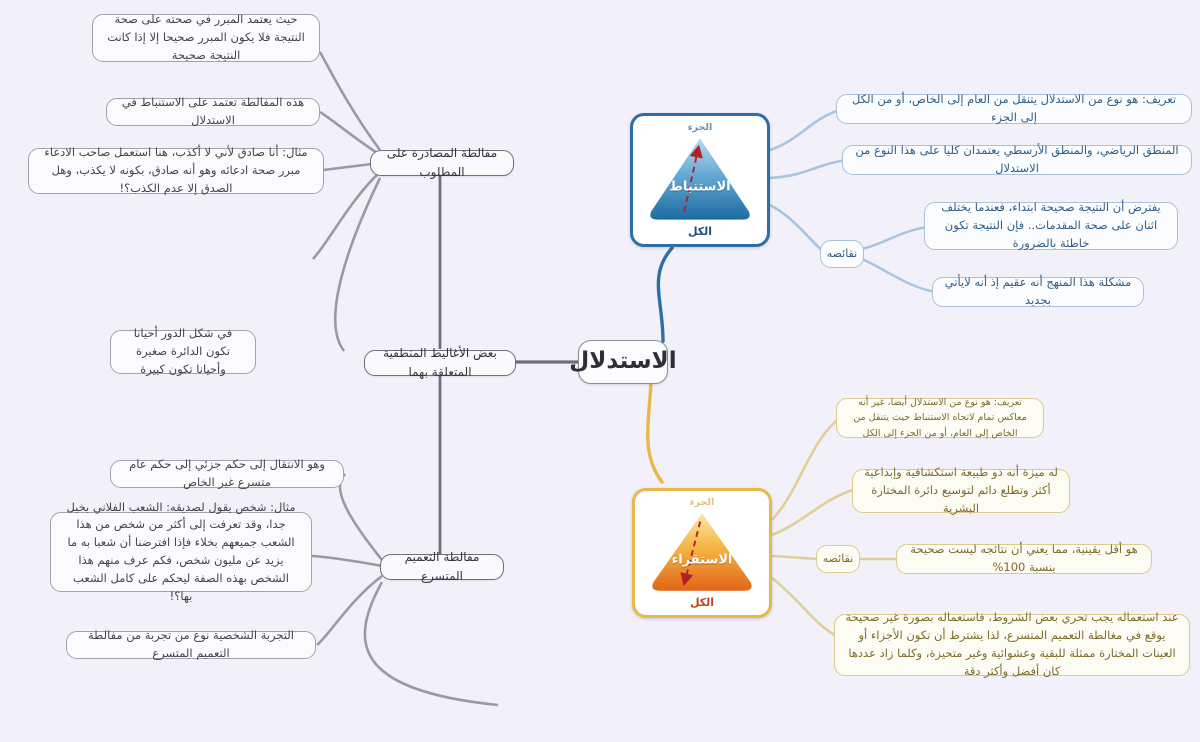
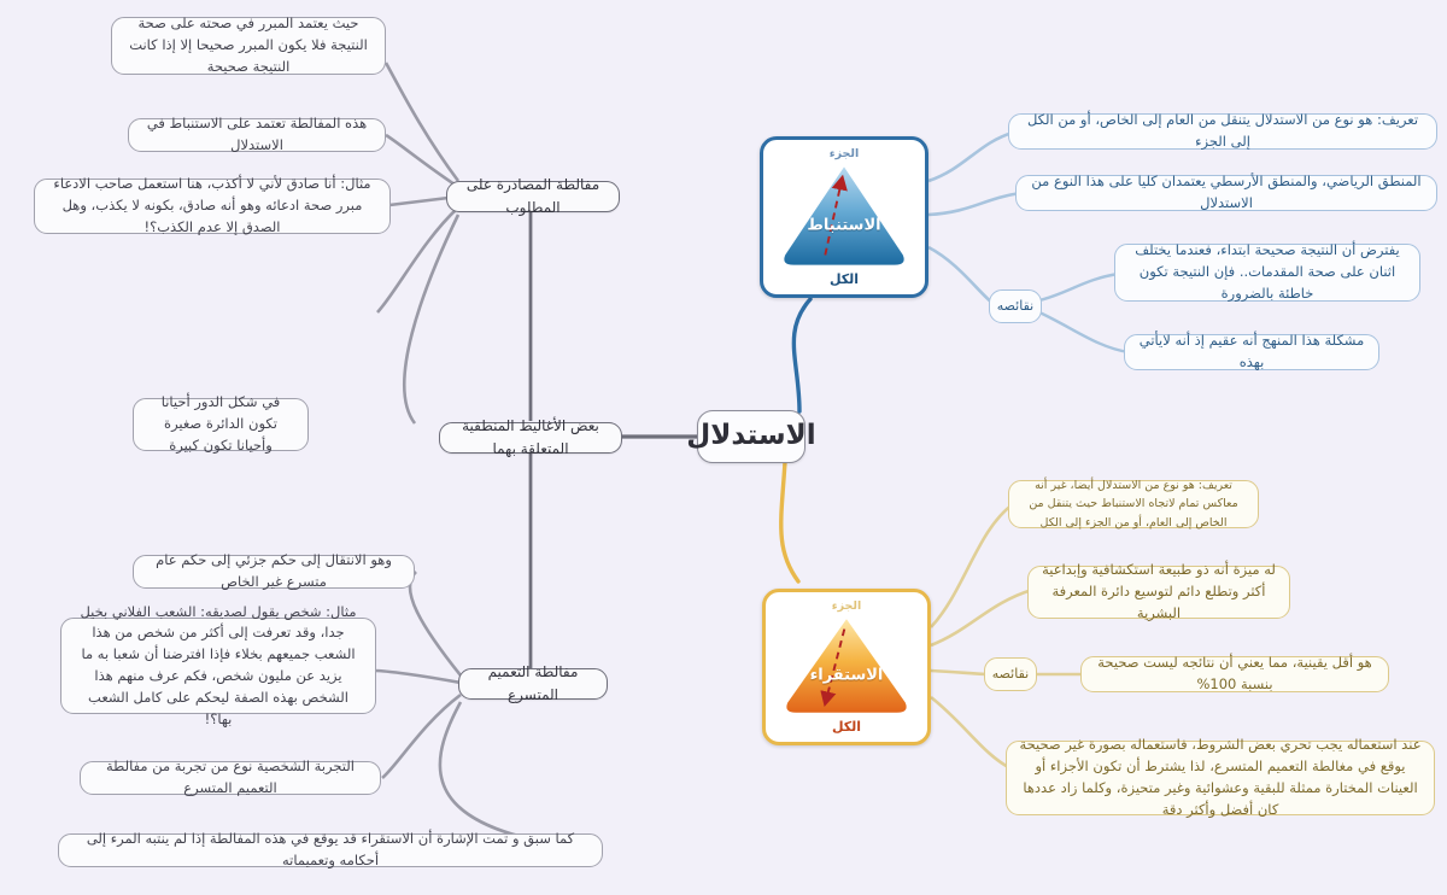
  الاستدلال
  الجزء
  الاستنباط
  الكل
  الجزء
  الاستقراء
  الكل
  تعريف: هو نوع من الاستدلال يتنقل من العام إلى الخاص، أو من الكل إلى الجزء
  المنطق الرياضي، والمنطق الأرسطي يعتمدان كليا على هذا النوع من الاستدلال
  نقائصه
  يفترض أن النتيجة صحيحة ابتداء، فعندما يختلف اثنان على صحة المقدمات.. فإن النتيجة تكون خاطئة بالضرورة
- مشكلة هذا المنهج أنه عقيم إذ أنه لايأتي بجديد
+ مشكلة هذا المنهج أنه عقيم إذ أنه لايأتي بهذه
  تعريف: هو نوع من الاستدلال أيضا، غير أنه معاكس تمام لاتجاه الاستنباط حيث يتنقل من الخاص إلى العام، أو من الجزء إلى الكل
- له ميزة أنه ذو طبيعة استكشافية وإبداعية أكثر وتطلع دائم لتوسيع دائرة المختارة البشرية
+ له ميزة أنه ذو طبيعة استكشافية وإبداعية أكثر وتطلع دائم لتوسيع دائرة المعرفة البشرية
  نقائصه
  هو أقل يقينية، مما يعني أن نتائجه ليست صحيحة بنسبة 100%
  عند استعماله يجب تحري بعض الشروط، فاستعماله بصورة غير صحيحة يوقع في مغالطة التعميم المتسرع، لذا يشترط أن تكون الأجزاء أو العينات المختارة ممثلة للبقية وعشوائية وغير متحيزة، وكلما زاد عددها كان أفضل وأكثر دقة
  بعض الأغاليط المنطقية المتعلقة بهما
  مفالطة المصادرة على المطلوب
  مفالطة التعميم المتسرع
  حيث يعتمد المبرر في صحته على صحة النتيجة فلا يكون المبرر صحيحا إلا إذا كانت النتيجة صحيحة
  هذه المفالطة تعتمد على الاستنباط في الاستدلال
  مثال: أنا صادق لأني لا أكذب، هنا استعمل صاحب الادعاء مبرر صحة ادعائه وهو أنه صادق، بكونه لا يكذب، وهل الصدق إلا عدم الكذب؟!
  في شكل الدور أحيانا تكون الدائرة صغيرة وأحيانا تكون كبيرة
  وهو الانتقال إلى حكم جزئي إلى حكم عام متسرع غير الخاص
  مثال: شخص يقول لصديقه: الشعب الفلاني بخيل جدا، وقد تعرفت إلى أكثر من شخص من هذا الشعب جميعهم بخلاء فإذا افترضنا أن شعبا به ما يزيد عن مليون شخص، فكم عرف منهم هذا الشخص بهذه الصفة ليحكم على كامل الشعب بها؟!
  التجربة الشخصية نوع من تجربة من مفالطة التعميم المتسرع
+ كما سبق و تمت الإشارة أن الاستقراء قد يوقع في هذه المفالطة إذا لم ينتبه المرء إلى أحكامه وتعميماته
